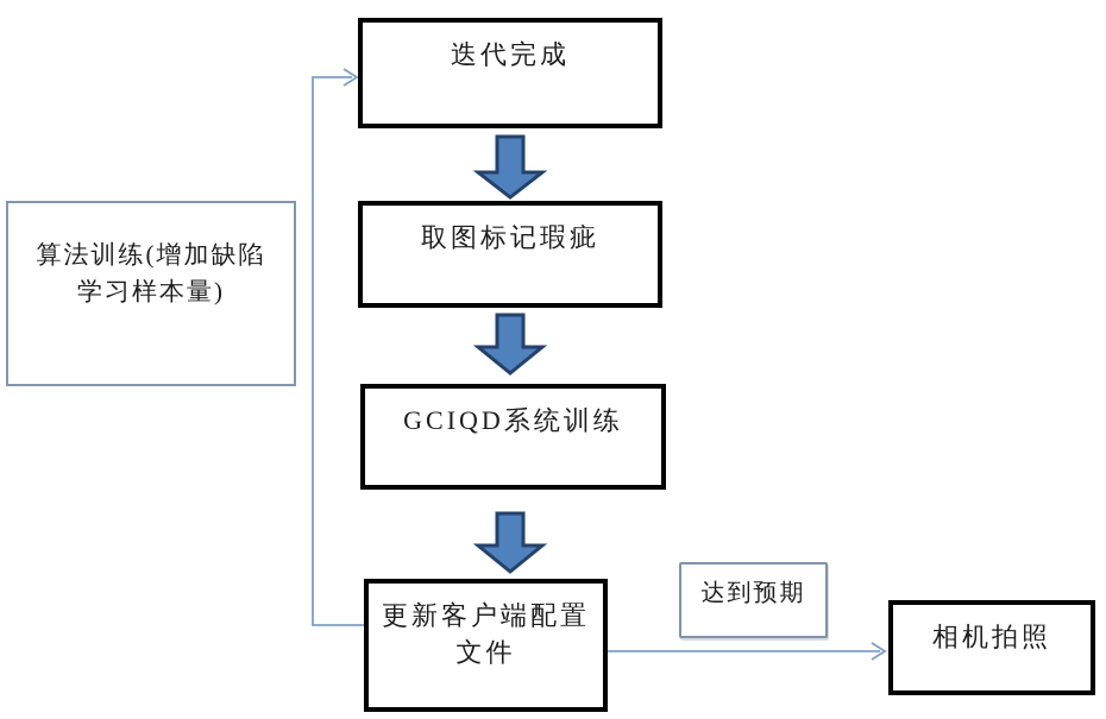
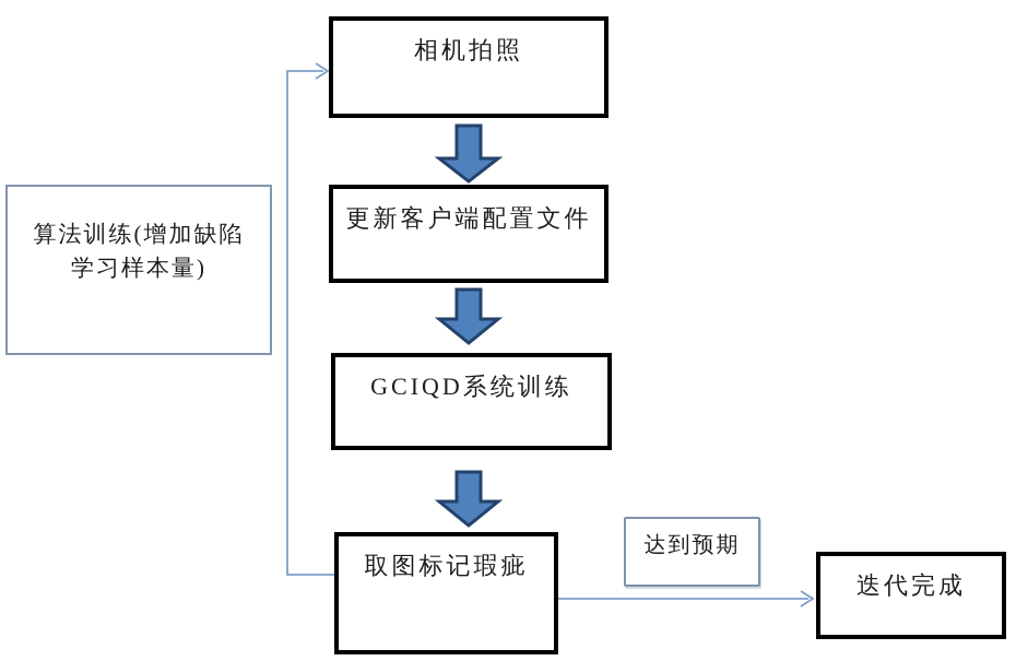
  算法训练(增加缺陷学习样本量)
- 迭代完成
+ 相机拍照
- 取图标记瑕疵
+ 更新客户端配置文件
  GCIQD系统训练
- 更新客户端配置文件
+ 取图标记瑕疵
- 相机拍照
+ 迭代完成
  达到预期
